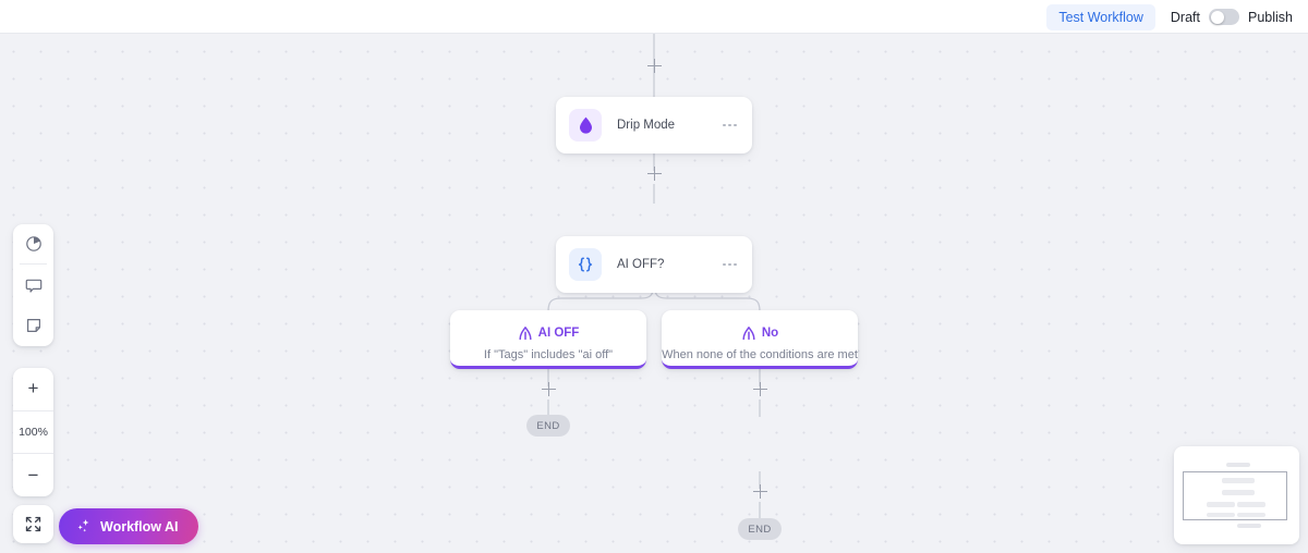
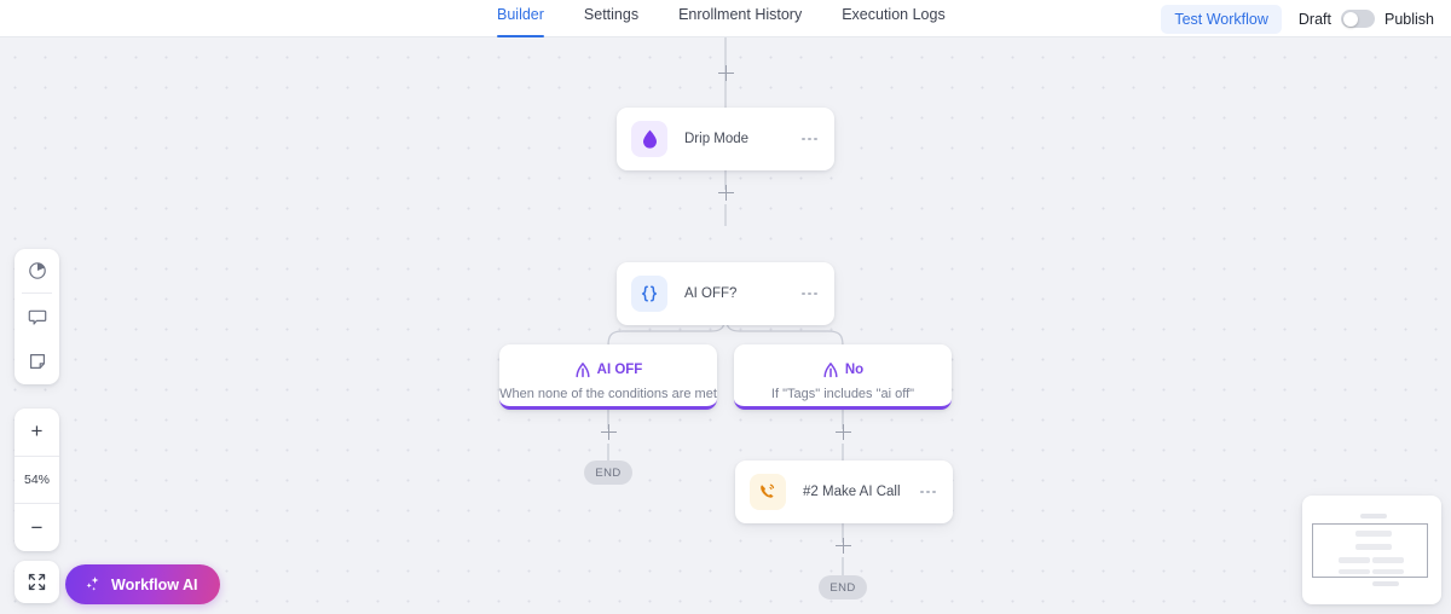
+ Builder
+ Settings
+ Enrollment History
+ Execution Logs
  Test Workflow
  Draft
  Publish
  Drip Mode
  AI OFF?
  AI OFF
- If "Tags" includes "ai off"
+ When none of the conditions are met
  No
- When none of the conditions are met
+ If "Tags" includes "ai off"
  END
+ #2 Make AI Call
  END
  +
- 100%
+ 54%
  −
  Workflow AI
